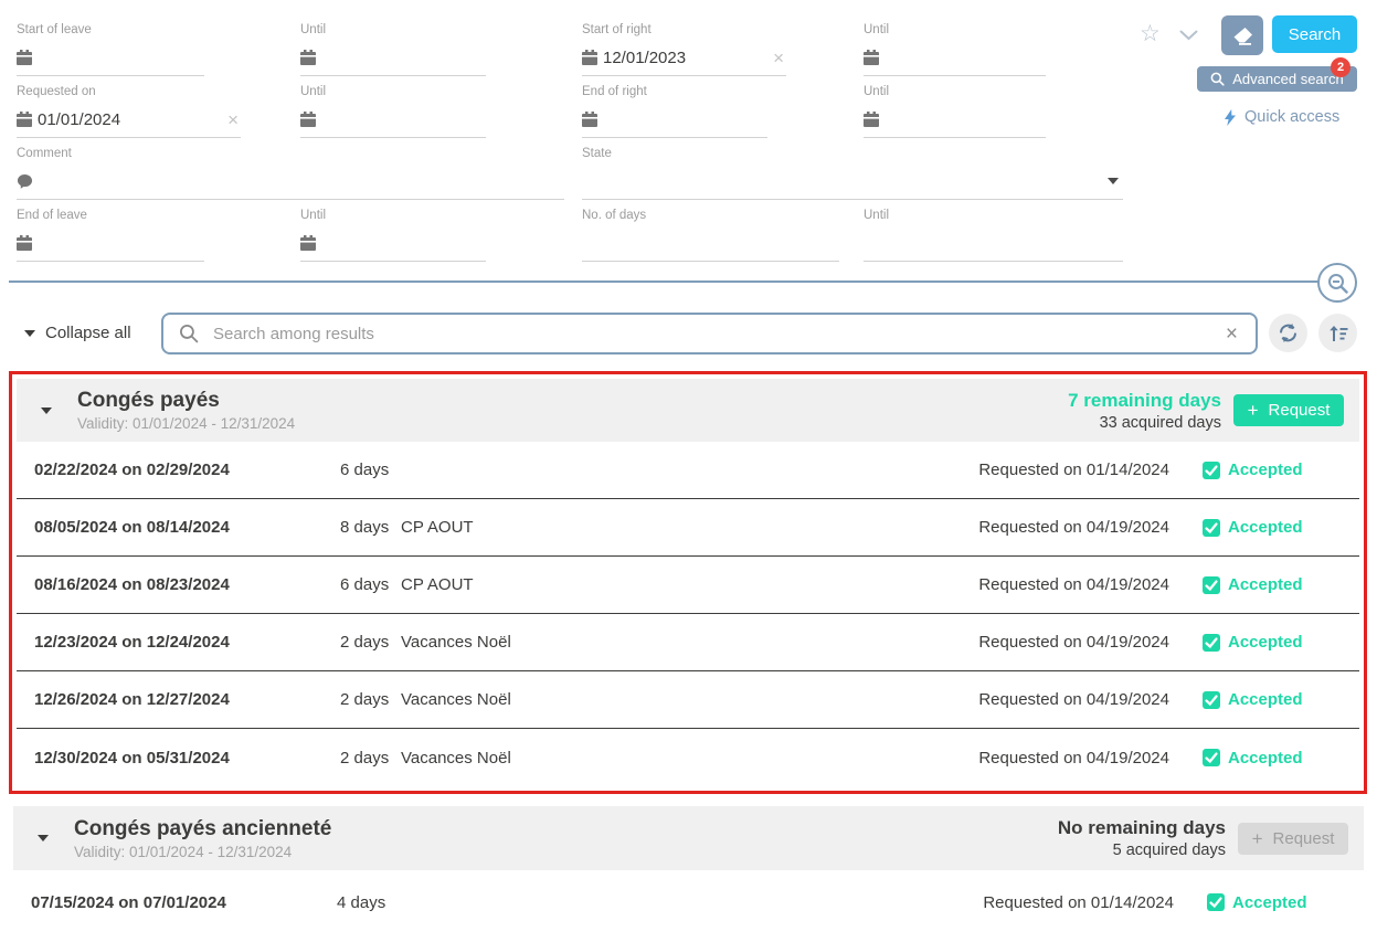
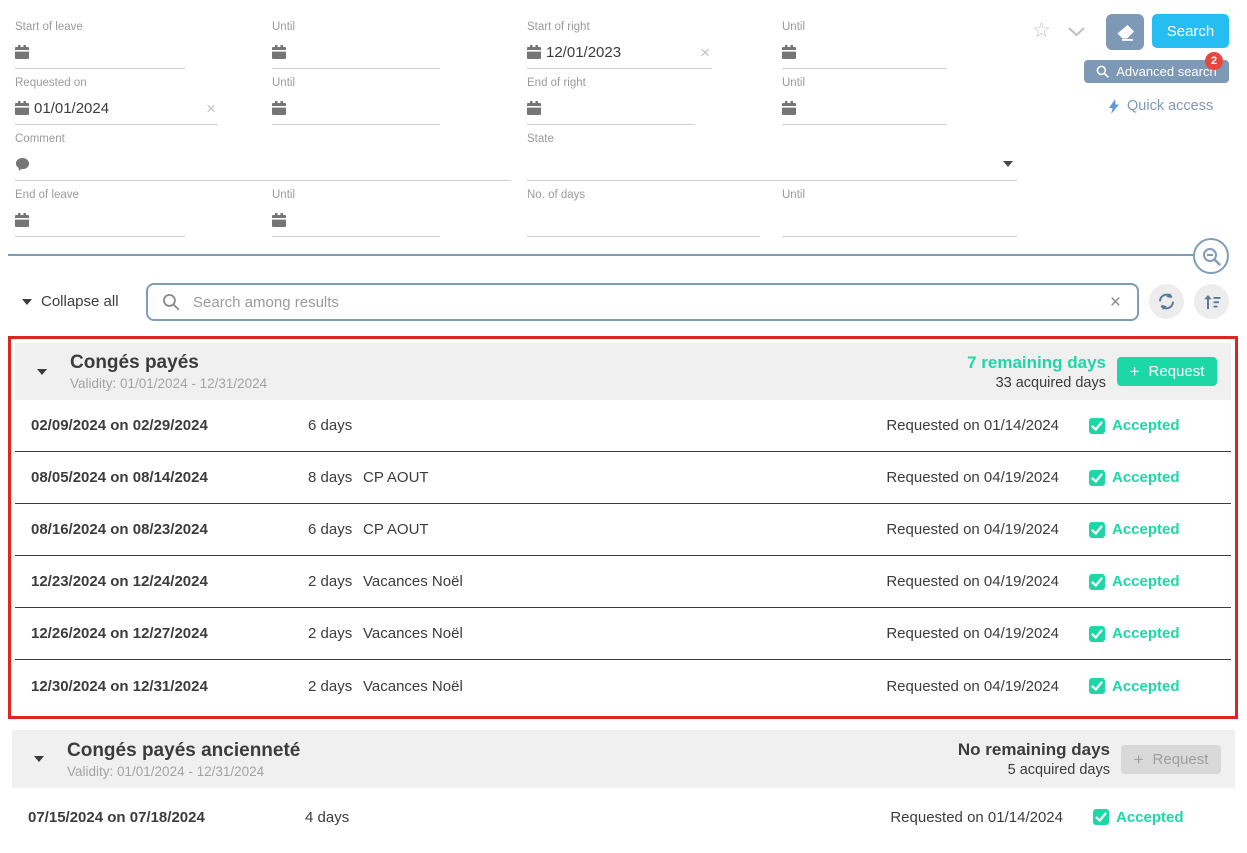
  Start of leave
  Until
  Start of right
  12/01/2023
  ×
  Until
  Requested on
  01/01/2024
  ×
  Until
  End of right
  Until
  Comment
  State
  End of leave
  Until
  No. of days
  Until
  ☆
  Search
  Advanced search
  2
  Quick access
  Collapse all
  Search among results
  ×
  Congés payés
  Validity: 01/01/2024 - 12/31/2024
  7 remaining days
  33 acquired days
  +
  Request
- 02/22/2024 on 02/29/2024
+ 02/09/2024 on 02/29/2024
  6 days
  Requested on 01/14/2024
  Accepted
  08/05/2024 on 08/14/2024
  8 days
  CP AOUT
  Requested on 04/19/2024
  Accepted
  08/16/2024 on 08/23/2024
  6 days
  CP AOUT
  Requested on 04/19/2024
  Accepted
  12/23/2024 on 12/24/2024
  2 days
  Vacances Noël
  Requested on 04/19/2024
  Accepted
  12/26/2024 on 12/27/2024
  2 days
  Vacances Noël
  Requested on 04/19/2024
  Accepted
- 12/30/2024 on 05/31/2024
+ 12/30/2024 on 12/31/2024
  2 days
  Vacances Noël
  Requested on 04/19/2024
  Accepted
  Congés payés ancienneté
  Validity: 01/01/2024 - 12/31/2024
  No remaining days
  5 acquired days
  +
  Request
- 07/15/2024 on 07/01/2024
+ 07/15/2024 on 07/18/2024
  4 days
  Requested on 01/14/2024
  Accepted
